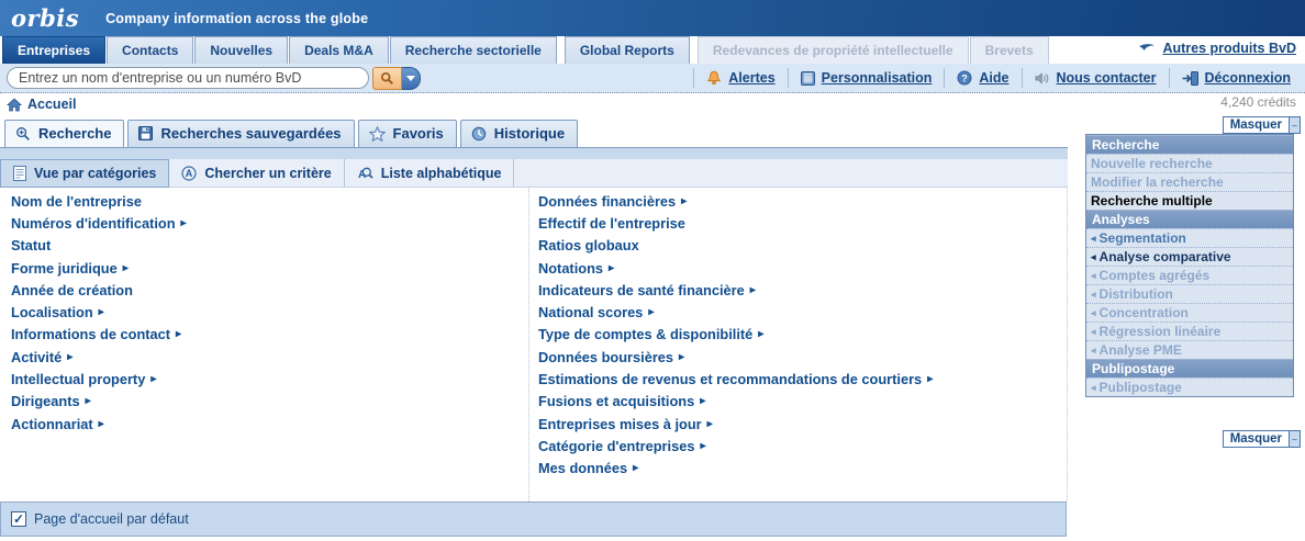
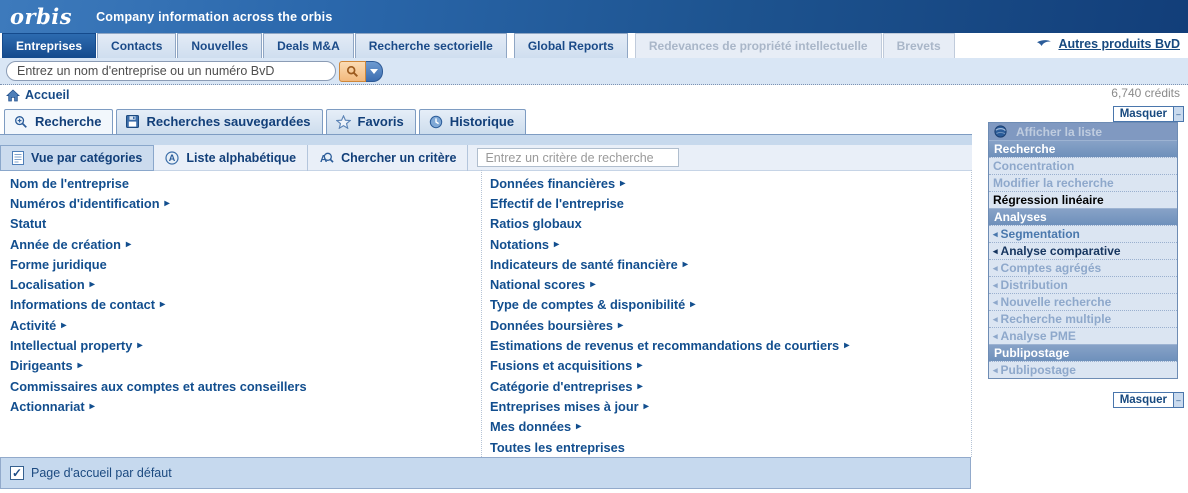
  orbis
- Company information across the globe
+ Company information across the orbis
  Entreprises
  Contacts
  Nouvelles
  Deals M&A
  Recherche sectorielle
  Global Reports
  Redevances de propriété intellectuelle
  Brevets
  Autres produits BvD
  Entrez un nom d'entreprise ou un numéro BvD
- Alertes
- Personnalisation
- ?
- Aide
- Nous contacter
- Déconnexion
- 4,240 crédits
+ 6,740 crédits
  Accueil
  Recherche
  Recherches sauvegardées
  Favoris
  Historique
  Vue par catégories
  A
- Chercher un critère
+ Liste alphabétique
  A
- Liste alphabétique
+ Chercher un critère
+ Entrez un critère de recherche
  Nom de l'entreprise
  Numéros d'identification
  ▸
  Statut
- Forme juridique
+ Année de création
  ▸
- Année de création
+ Forme juridique
  Localisation
  ▸
  Informations de contact
  ▸
  Activité
  ▸
  Intellectual property
  ▸
  Dirigeants
  ▸
+ Commissaires aux comptes et autres conseillers
  Actionnariat
  ▸
  Données financières
  ▸
  Effectif de l'entreprise
  Ratios globaux
  Notations
  ▸
  Indicateurs de santé financière
  ▸
  National scores
  ▸
  Type de comptes & disponibilité
  ▸
  Données boursières
  ▸
  Estimations de revenus et recommandations de courtiers
  ▸
  Fusions et acquisitions
  ▸
- Entreprises mises à jour
+ Catégorie d'entreprises
  ▸
- Catégorie d'entreprises
+ Entreprises mises à jour
  ▸
  Mes données
  ▸
+ Toutes les entreprises
  ✓
  Page d'accueil par défaut
  Masquer
  –
+ Afficher la liste
  Recherche
- Nouvelle recherche
+ Concentration
  Modifier la recherche
- Recherche multiple
+ Régression linéaire
  Analyses
  ◂
  Segmentation
  ◂
  Analyse comparative
  ◂
  Comptes agrégés
  ◂
  Distribution
  ◂
- Concentration
+ Nouvelle recherche
  ◂
- Régression linéaire
+ Recherche multiple
  ◂
  Analyse PME
  Publipostage
  ◂
  Publipostage
  Masquer
  –
